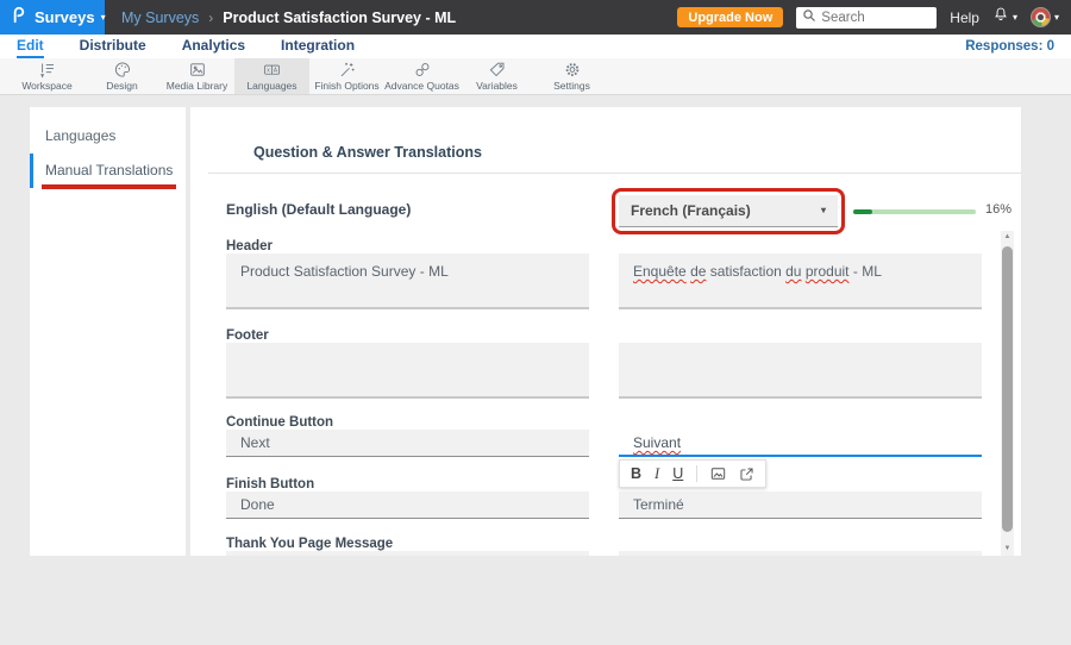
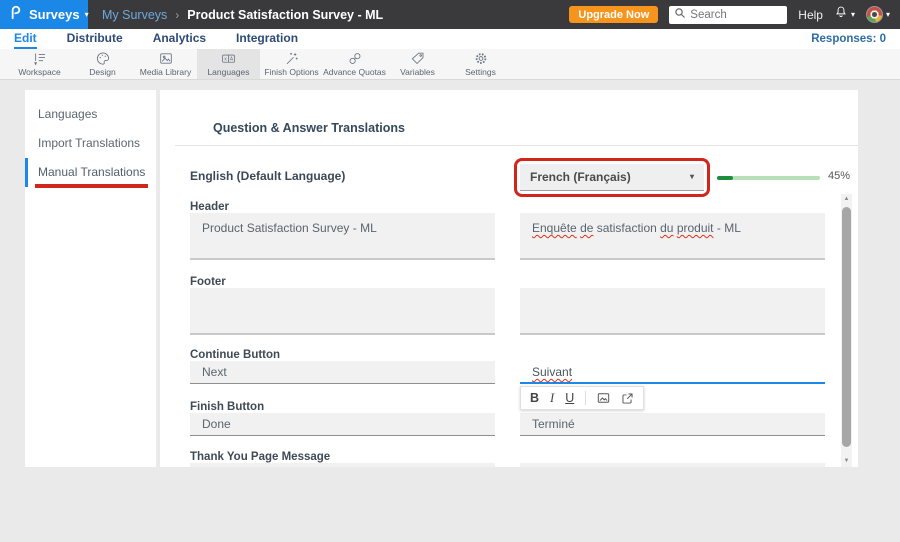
  Surveys
  ▾
  My Surveys
  ›
  Product Satisfaction Survey - ML
  Upgrade Now
  Search
  Help
  ▾
  ▾
  Edit
  Distribute
  Analytics
  Integration
  Responses: 0
  Workspace
  Design
  Media Library
  Languages
  Finish Options
  Advance Quotas
  Variables
  Settings
  Languages
+ Import Translations
  Manual Translations
  Question & Answer Translations
  English (Default Language)
  French (Français)
  ▾
- 16%
+ 45%
  Header
  Product Satisfaction Survey - ML
  Enquête de satisfaction du produit - ML
  Footer
  Continue Button
  Next
  Suivant
  B
  I
  U
  Finish Button
  Done
  Terminé
  Thank You Page Message
